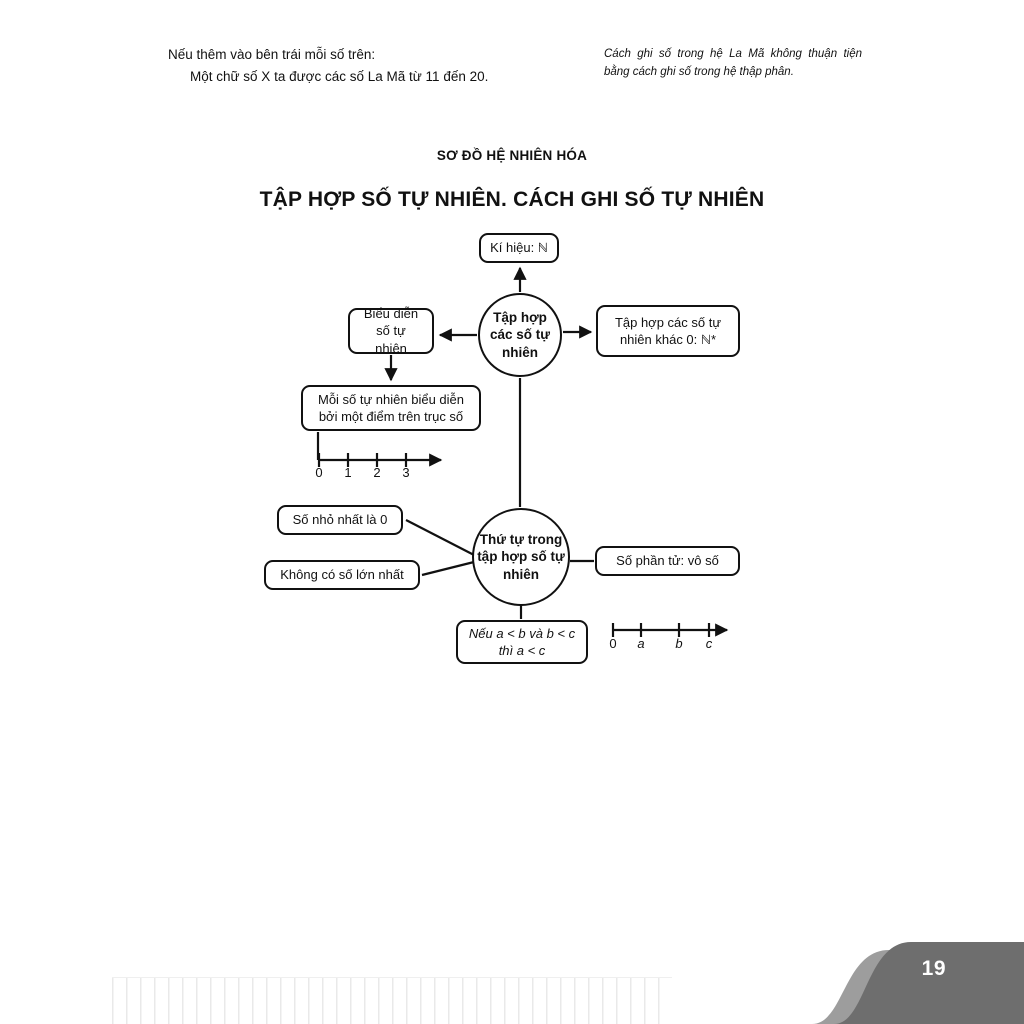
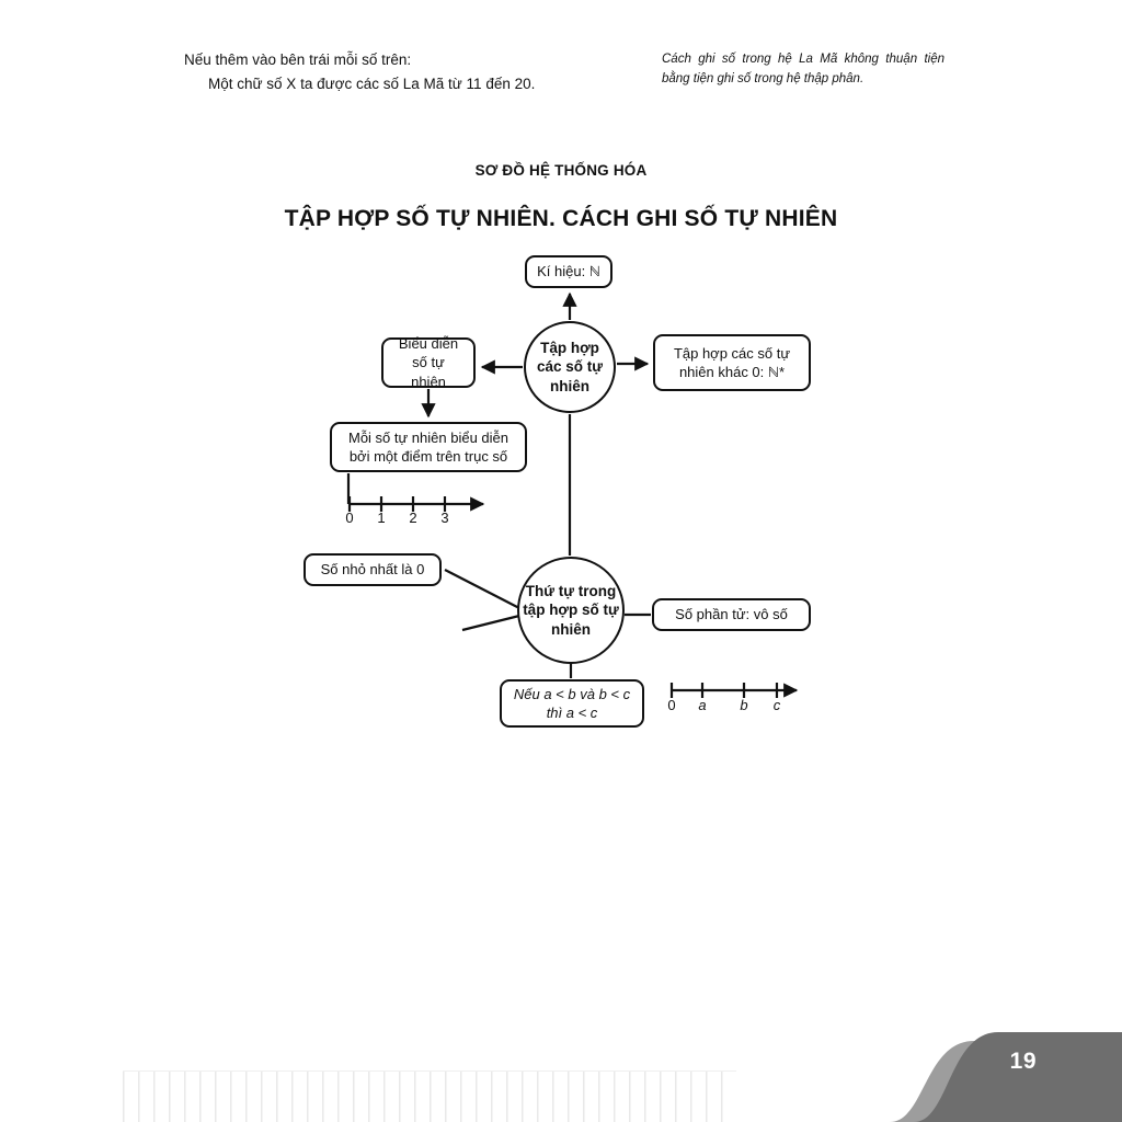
  Nếu thêm vào bên trái mỗi số trên:
  Một chữ số X ta được các số La Mã từ 11 đến 20.
- Cách ghi số trong hệ La Mã không thuận tiện bằng cách ghi số trong hệ thập phân.
+ Cách ghi số trong hệ La Mã không thuận tiện bằng tiện ghi số trong hệ thập phân.
- SƠ ĐỒ HỆ NHIÊN HÓA
+ SƠ ĐỒ HỆ THỐNG HÓA
  TẬP HỢP SỐ TỰ NHIÊN. CÁCH GHI SỐ TỰ NHIÊN
  Kí hiệu: ℕ
  Tập hợp các số tự nhiên
  Biểu diễn số tự nhiên
  Tập hợp các số tự nhiên khác 0: ℕ*
  Mỗi số tự nhiên biểu diễn bởi một điểm trên trục số
  Thứ tự trong tập hợp số tự nhiên
  Số nhỏ nhất là 0
- Không có số lớn nhất
  Số phần tử: vô số
  Nếu a < b và b < c thì a < c
  0
  1
  2
  3
  0
  a
  b
  c
  19
